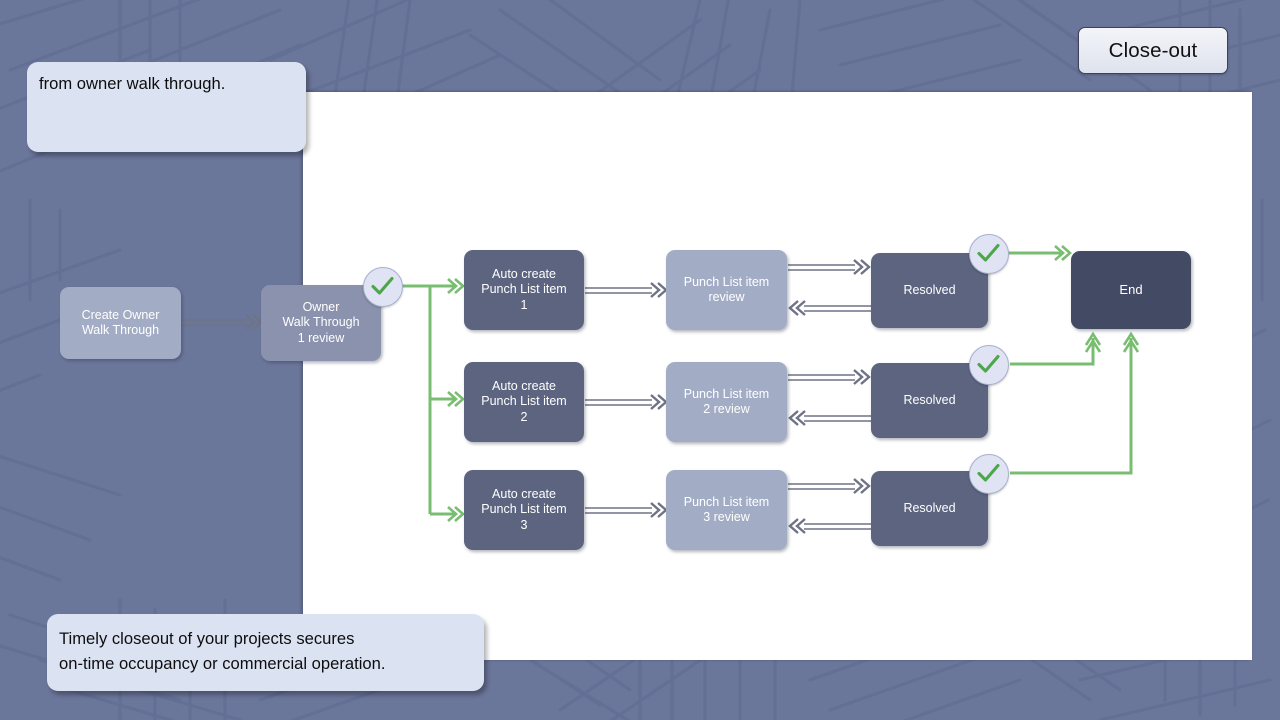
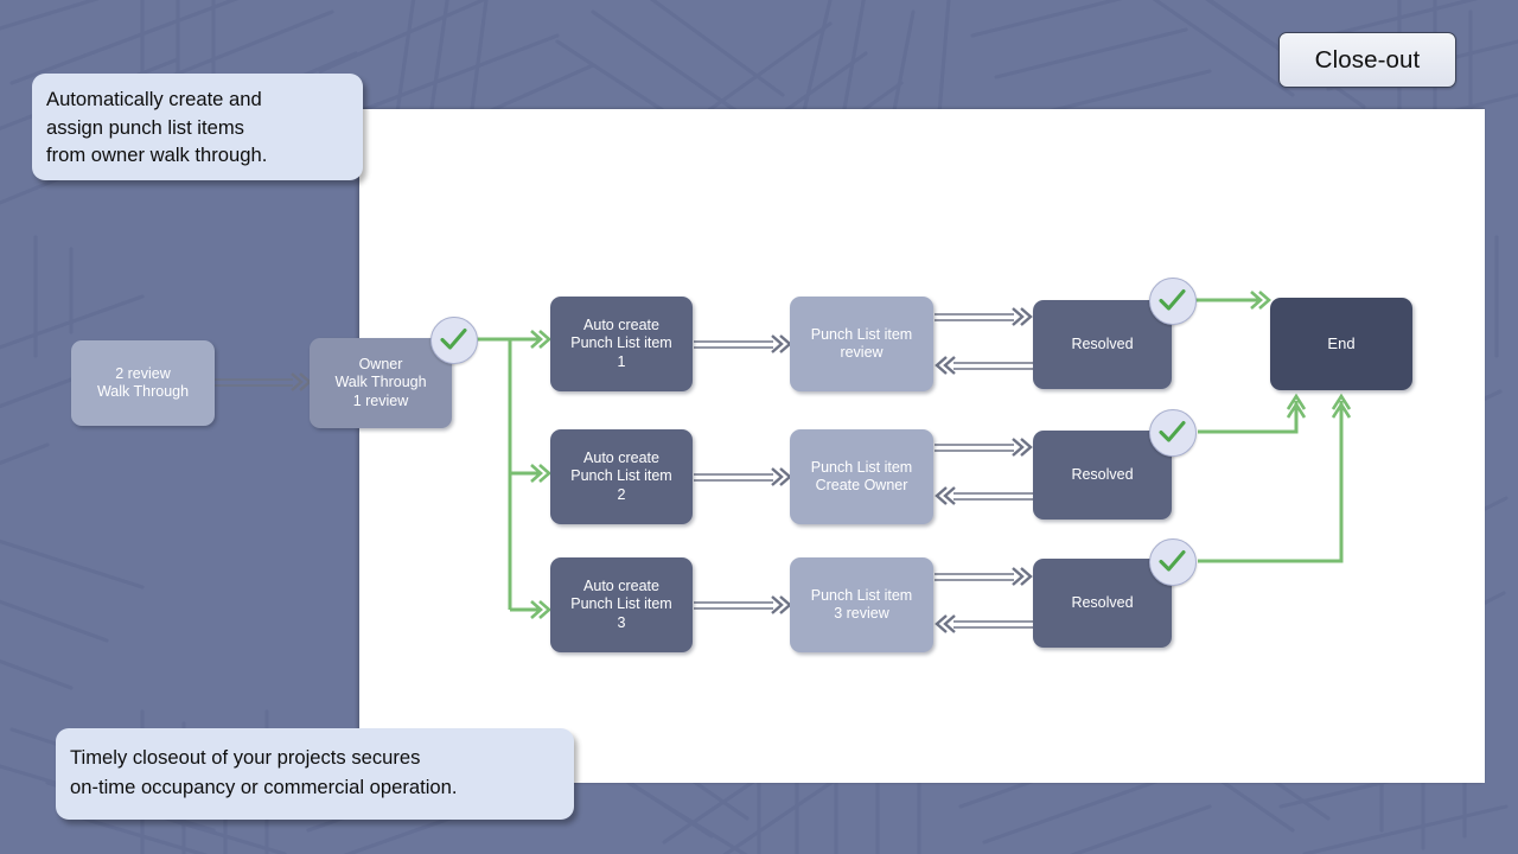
  Close-out
- Create Owner
+ 2 review
  Walk Through
  Owner
  Walk Through
  1 review
  Auto create
  Punch List item
  1
  Auto create
  Punch List item
  2
  Auto create
  Punch List item
  3
  Punch List item
  review
  Punch List item
- 2 review
+ Create Owner
  Punch List item
  3 review
  Resolved
  Resolved
  Resolved
  End
+ Automatically create and
+ assign punch list items
  from owner walk through.
  Timely closeout of your projects secures
  on-time occupancy or commercial operation.
